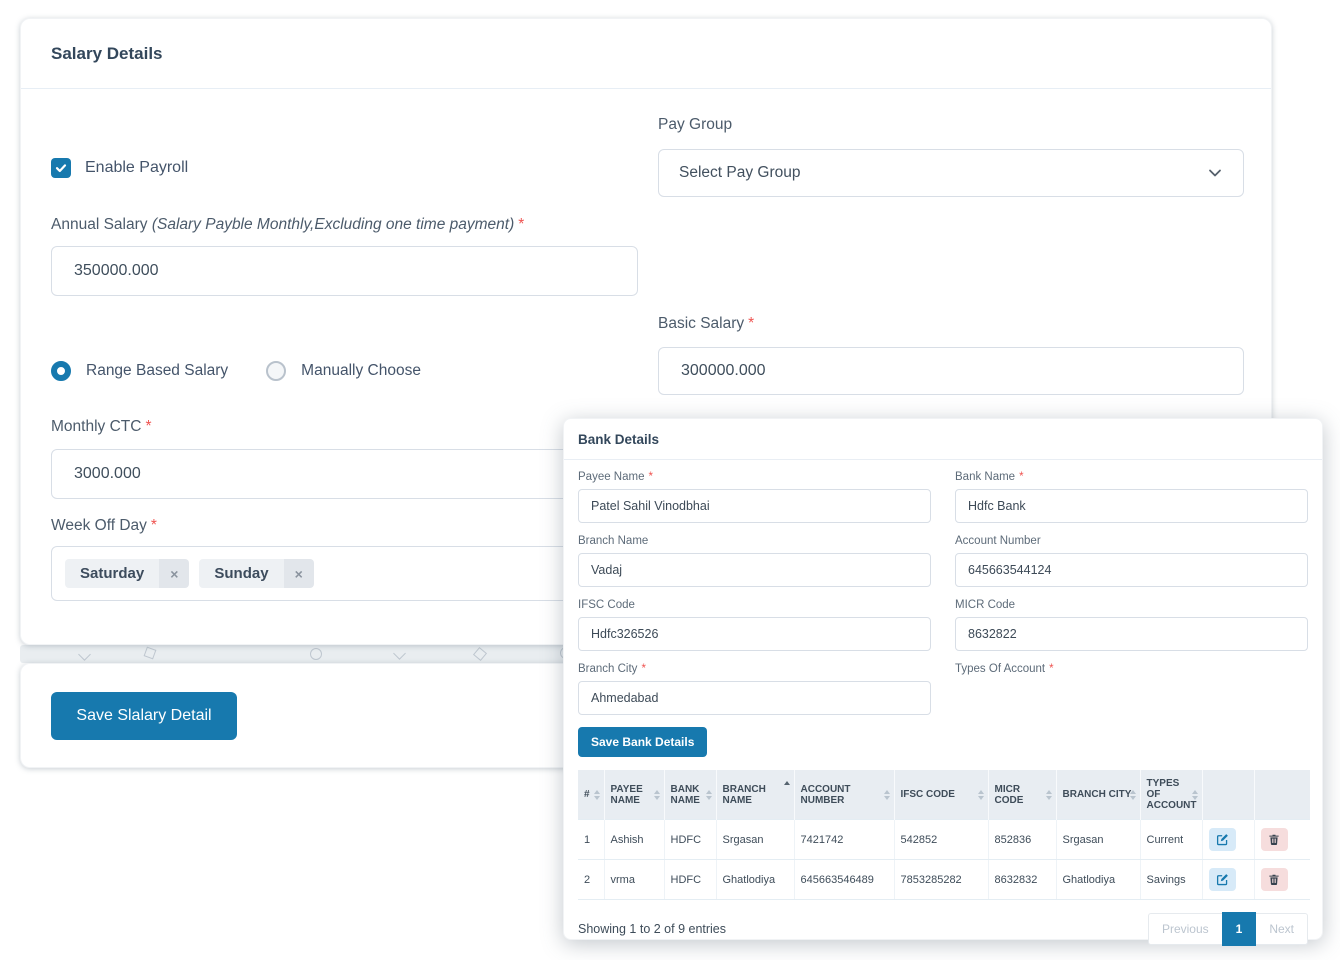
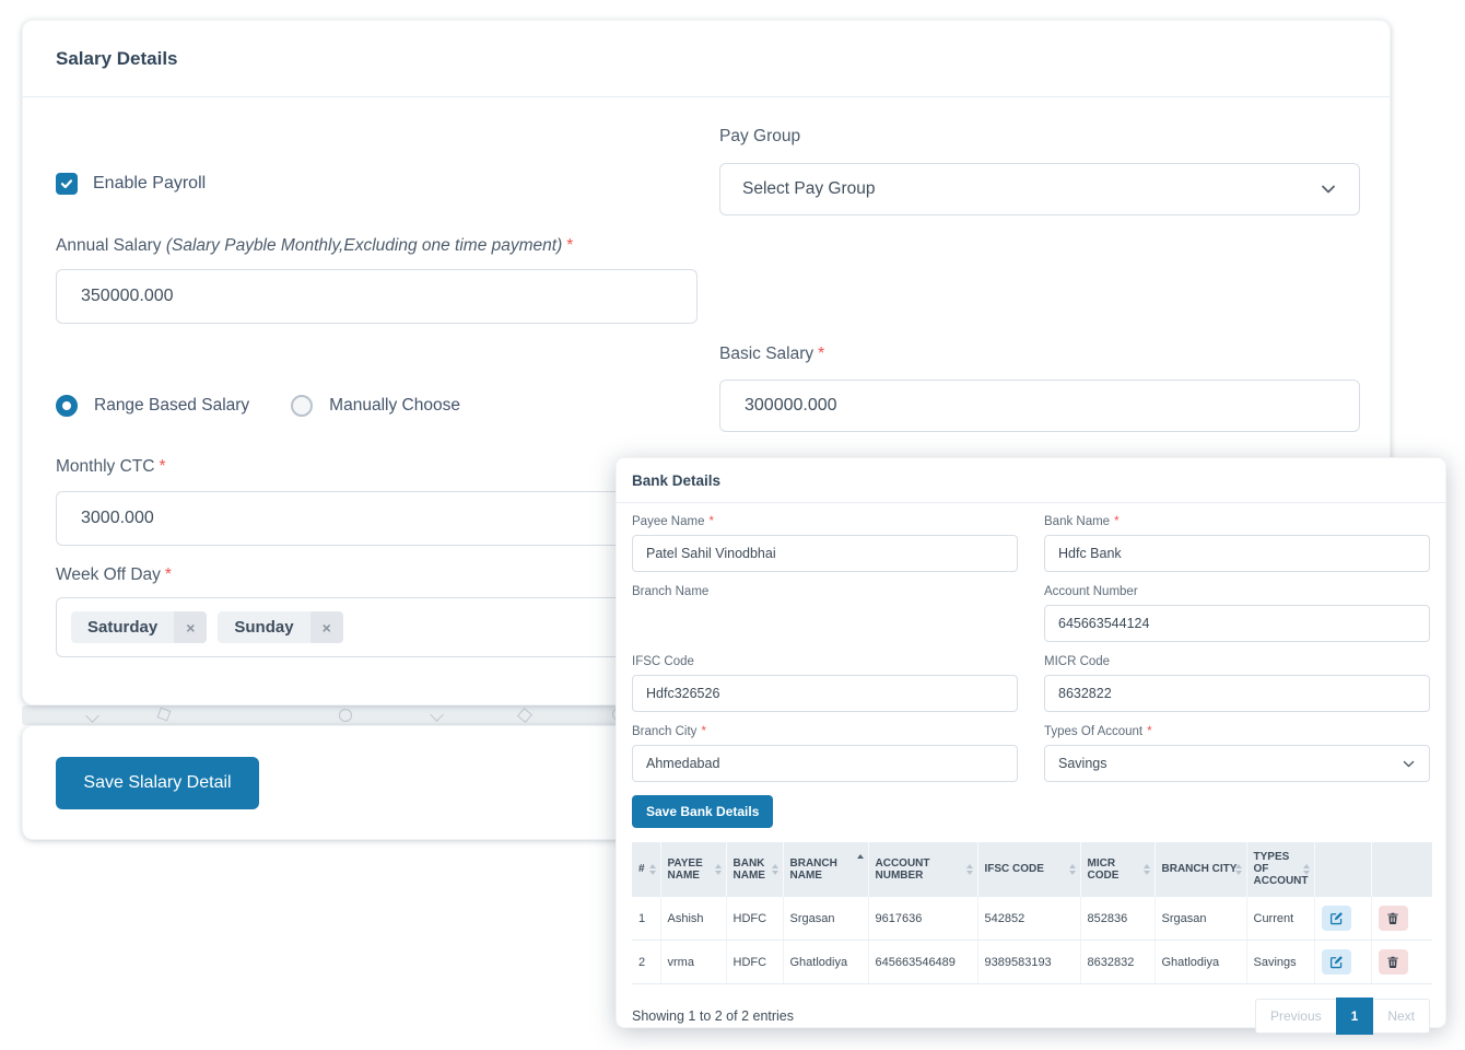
  Salary Details
  Enable Payroll
  Pay Group
  Select Pay Group
  Annual Salary (Salary Payble Monthly,Excluding one time payment) *
  350000.000
  Basic Salary *
  300000.000
  Range Based Salary
  Manually Choose
  Monthly CTC *
  3000.000
  Week Off Day *
  Saturday
  ×
  Sunday
  ×
  Save Slalary Detail
  Bank Details
  Payee Name *
  Patel Sahil Vinodbhai
  Bank Name *
  Hdfc Bank
  Branch Name
- Vadaj
  Account Number
  645663544124
  IFSC Code
  Hdfc326526
  MICR Code
  8632822
  Branch City *
  Ahmedabad
  Types Of Account *
+ Savings
  Save Bank Details
  #	PAYEE NAME	BANK NAME	BRANCH NAME	ACCOUNT NUMBER	IFSC CODE	MICR CODE	BRANCH CITY	TYPES OF ACCOUNT
- 1	Ashish	HDFC	Srgasan	7421742	542852	852836	Srgasan	Current
+ 1	Ashish	HDFC	Srgasan	9617636	542852	852836	Srgasan	Current
- 2	vrma	HDFC	Ghatlodiya	645663546489	7853285282	8632832	Ghatlodiya	Savings
+ 2	vrma	HDFC	Ghatlodiya	645663546489	9389583193	8632832	Ghatlodiya	Savings
- Showing 1 to 2 of 9 entries
+ Showing 1 to 2 of 2 entries
  Previous
  1
  Next
